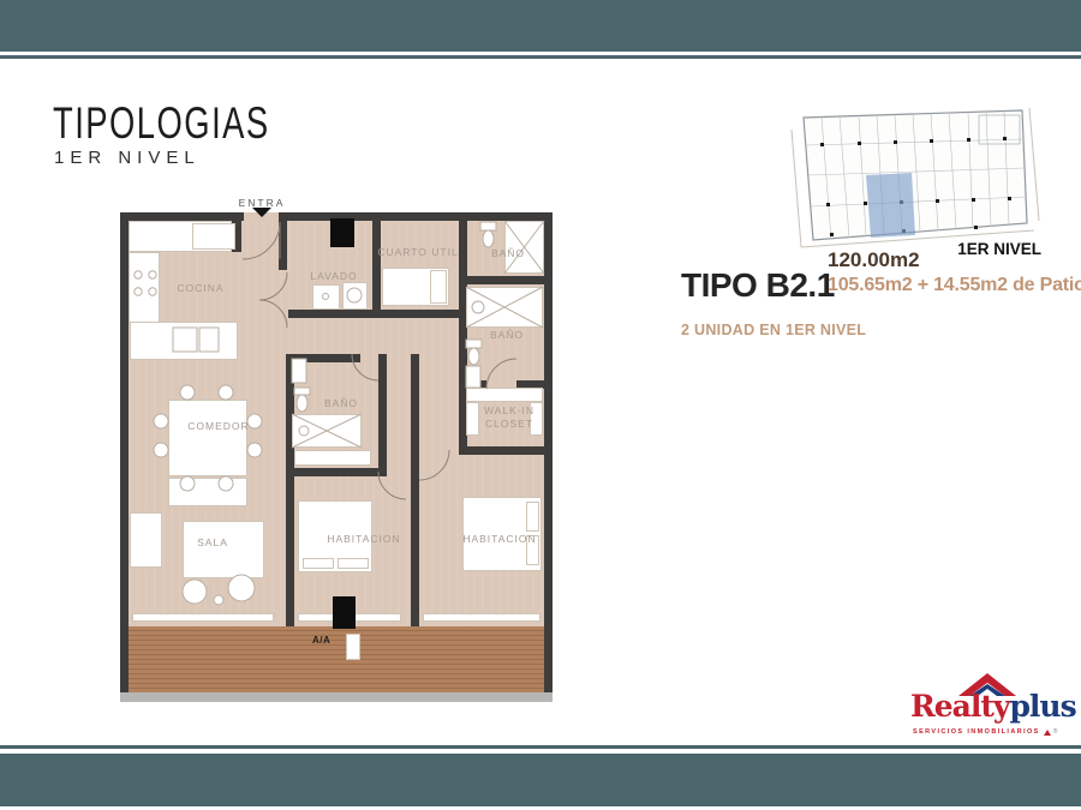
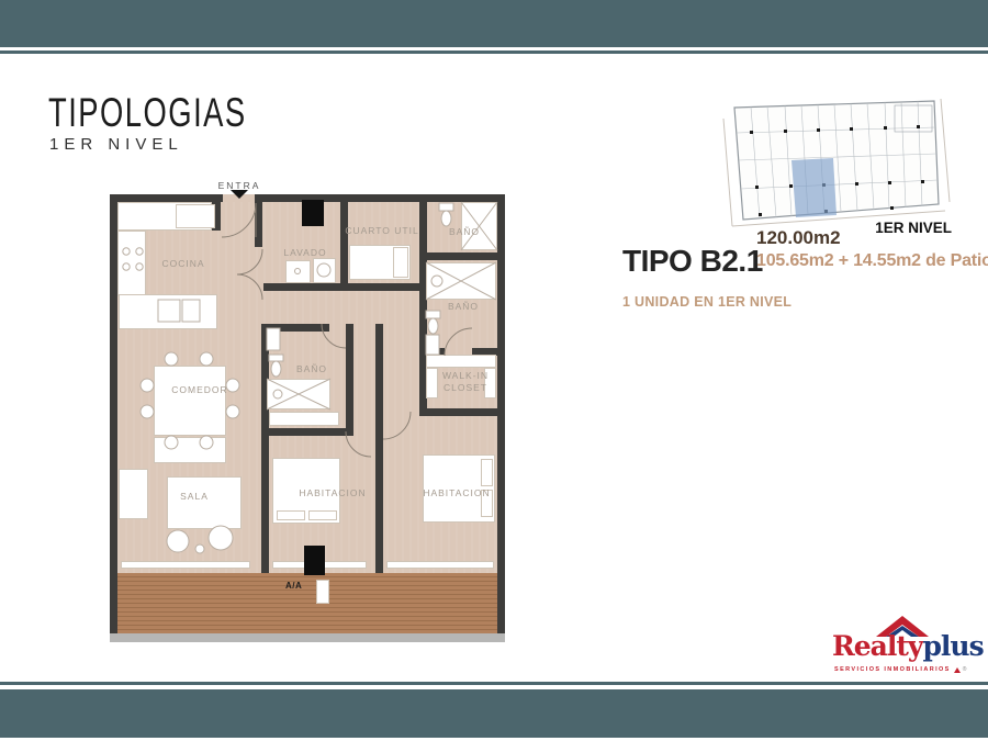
  TIPOLOGIAS
  1ER NIVEL
  ENTRA
  COCINA
  LAVADO
  CUARTO UTIL
  BAÑO
  BAÑO
  BAÑO
  WALK-IN CLOSET
  COMEDOR
  SALA
  HABITACION
  HABITACION
  A/A
  1ER NIVEL
  TIPO B2.1
  120.00m2
  105.65m2 + 14.55m2 de Patio
- 2 UNIDAD EN 1ER NIVEL
+ 1 UNIDAD EN 1ER NIVEL
  Realtyplus
